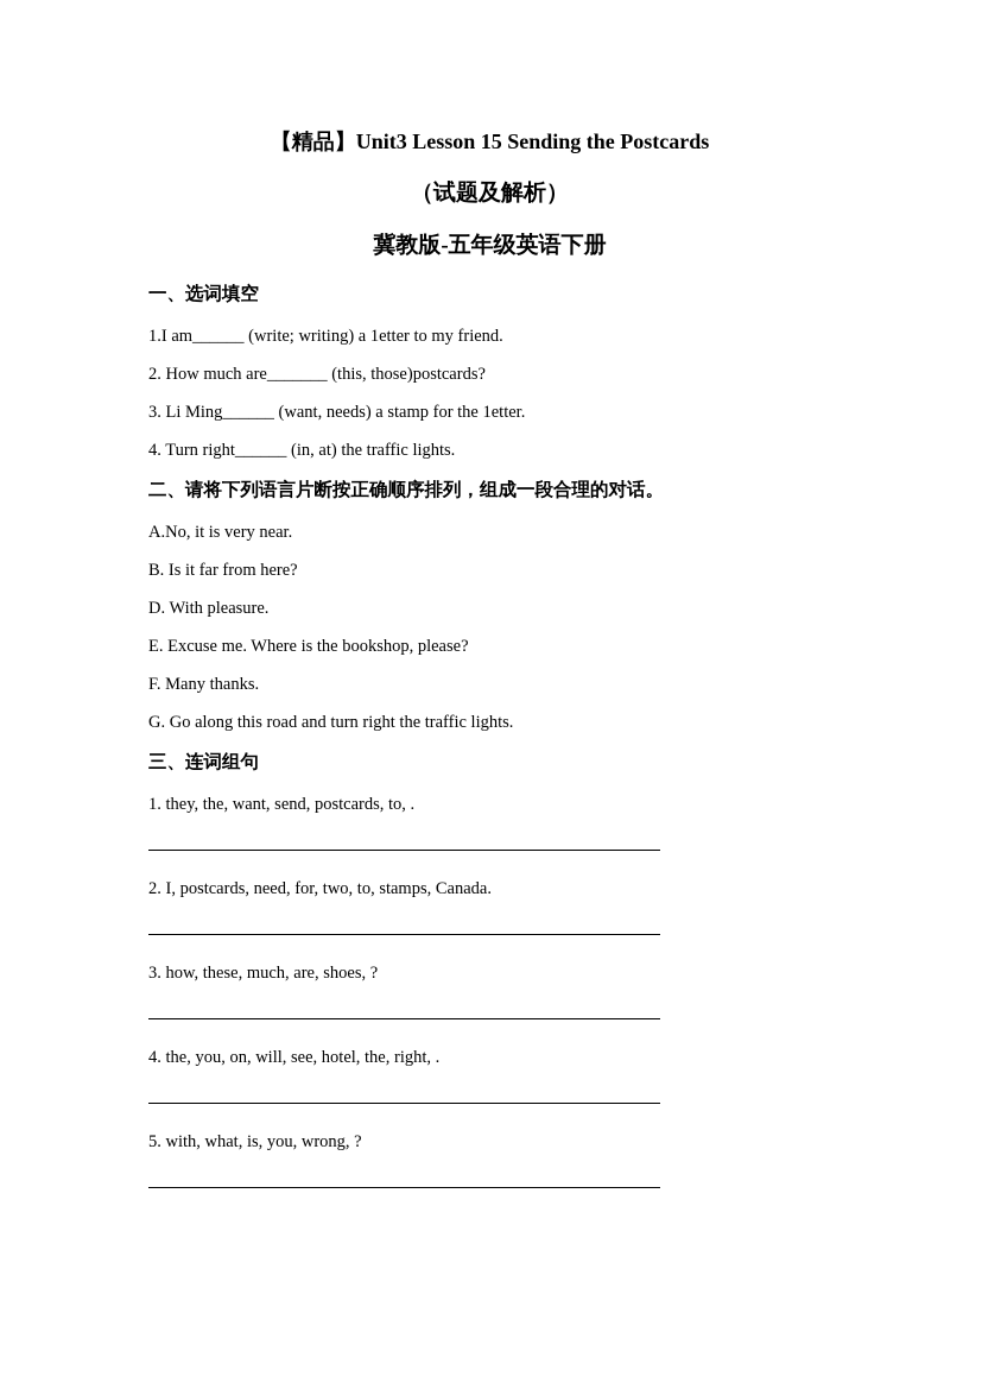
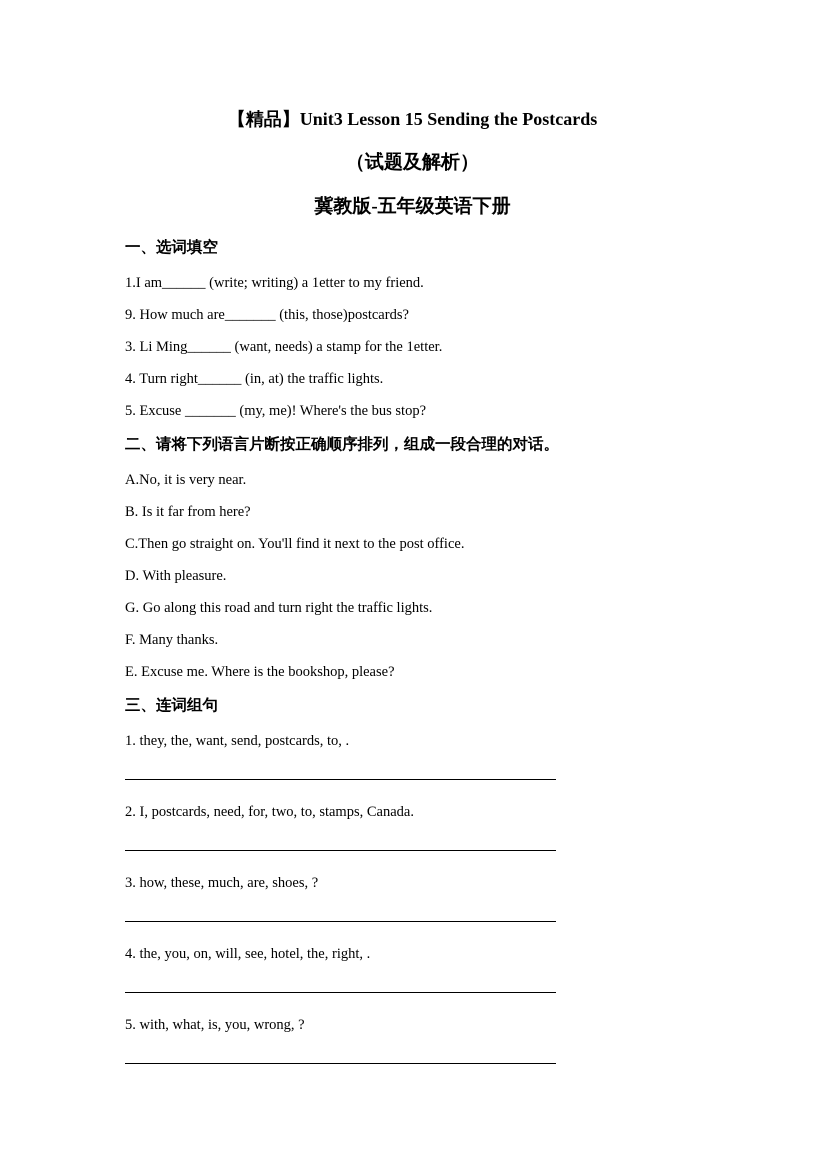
  【精品】Unit3 Lesson 15 Sending the Postcards
  （试题及解析）
  冀教版-五年级英语下册
  一、选词填空
  1.I am______ (write; writing) a 1etter to my friend.
- 2. How much are_______ (this, those)postcards?
+ 9. How much are_______ (this, those)postcards?
  3. Li Ming______ (want, needs) a stamp for the 1etter.
  4. Turn right______ (in, at) the traffic lights.
+ 5. Excuse _______ (my, me)! Where's the bus stop?
  二、请将下列语言片断按正确顺序排列，组成一段合理的对话。
  A.No, it is very near.
  B. Is it far from here?
+ C.Then go straight on. You'll find it next to the post office.
  D. With pleasure.
- E. Excuse me. Where is the bookshop, please?
+ G. Go along this road and turn right the traffic lights.
  F. Many thanks.
- G. Go along this road and turn right the traffic lights.
+ E. Excuse me. Where is the bookshop, please?
  三、连词组句
  1. they, the, want, send, postcards, to, .
  2. I, postcards, need, for, two, to, stamps, Canada.
  3. how, these, much, are, shoes, ?
  4. the, you, on, will, see, hotel, the, right, .
  5. with, what, is, you, wrong, ?
